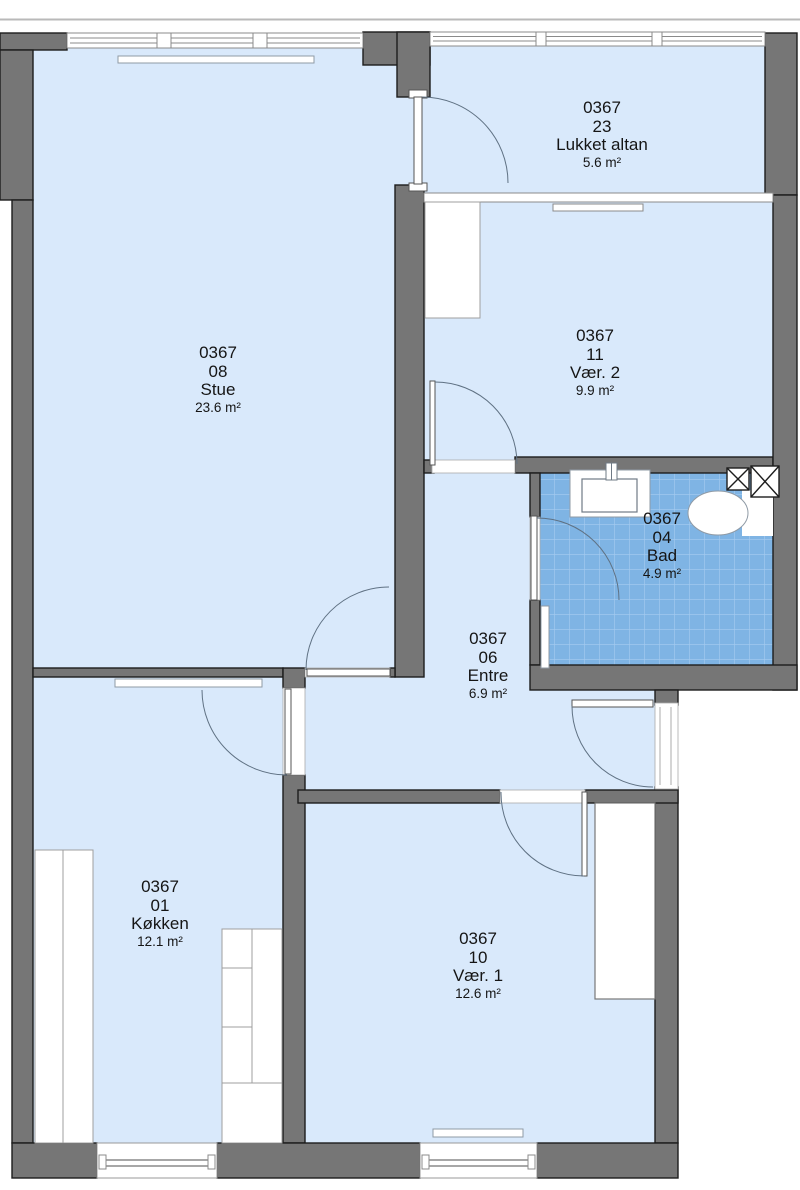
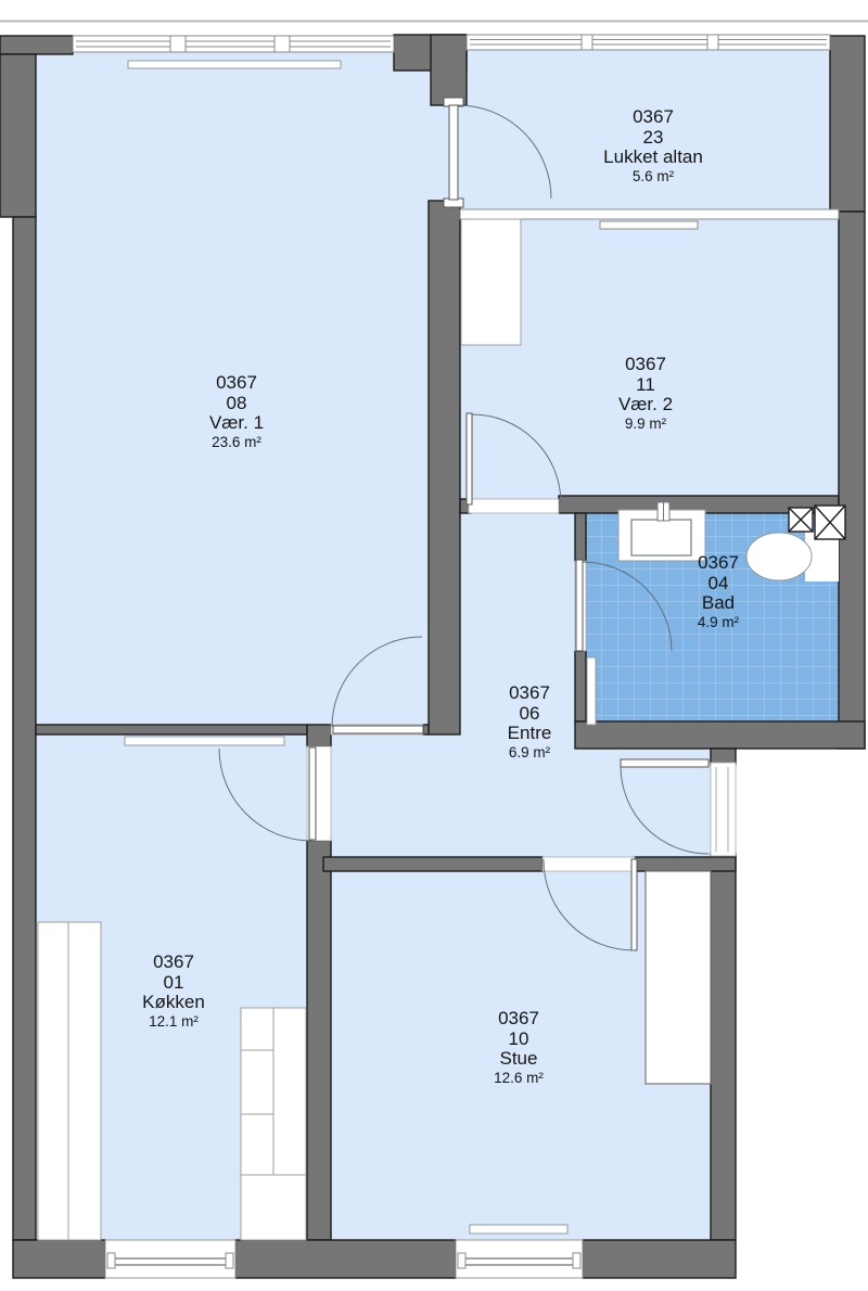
  0367
  08
- Stue
+ Vær. 1
  23.6 m²
  0367
  23
  Lukket altan
  5.6 m²
  0367
  11
  Vær. 2
  9.9 m²
  0367
  04
  Bad
  4.9 m²
  0367
  06
  Entre
  6.9 m²
  0367
  01
  Køkken
  12.1 m²
  0367
  10
- Vær. 1
+ Stue
  12.6 m²
